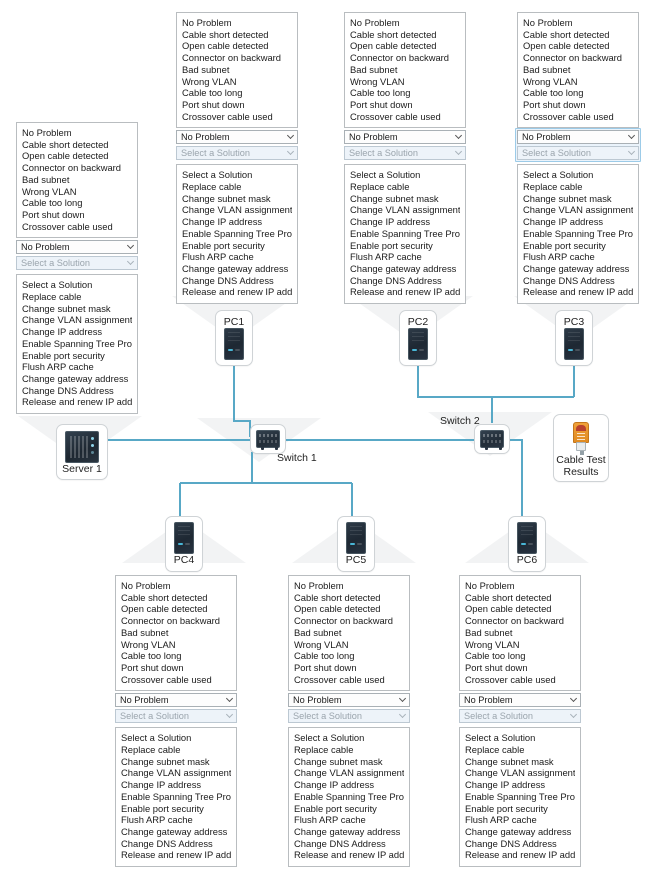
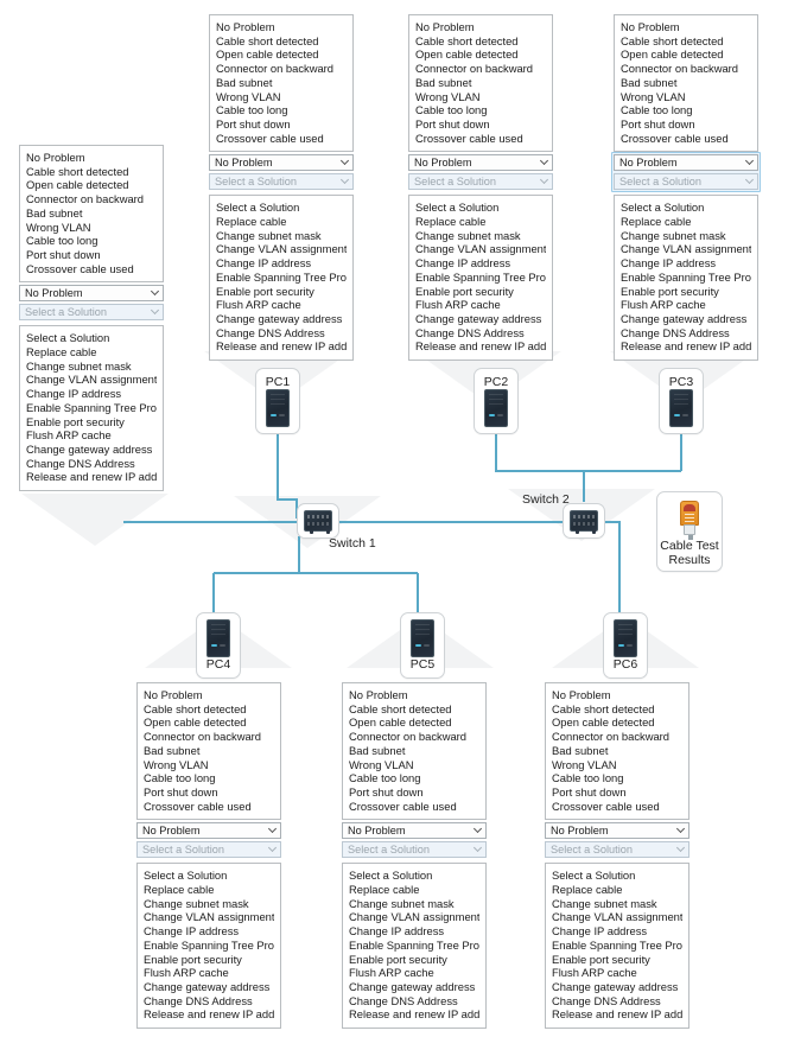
  PC1
  PC2
  PC3
- Server 1
  Switch 1
  Switch 2
  Cable Test
  Results
  PC4
  PC5
  PC6
  No Problem
  Cable short detected
  Open cable detected
  Connector on backward
  Bad subnet
  Wrong VLAN
  Cable too long
  Port shut down
  Crossover cable used
  No Problem
  Select a Solution
  Select a Solution
  Replace cable
  Change subnet mask
  Change VLAN assignment
  Change IP address
  Enable Spanning Tree Pro
  Enable port security
  Flush ARP cache
  Change gateway address
  Change DNS Address
  Release and renew IP add
  No Problem
  Cable short detected
  Open cable detected
  Connector on backward
  Bad subnet
  Wrong VLAN
  Cable too long
  Port shut down
  Crossover cable used
  No Problem
  Select a Solution
  Select a Solution
  Replace cable
  Change subnet mask
  Change VLAN assignment
  Change IP address
  Enable Spanning Tree Pro
  Enable port security
  Flush ARP cache
  Change gateway address
  Change DNS Address
  Release and renew IP add
  No Problem
  Cable short detected
  Open cable detected
  Connector on backward
  Bad subnet
  Wrong VLAN
  Cable too long
  Port shut down
  Crossover cable used
  No Problem
  Select a Solution
  Select a Solution
  Replace cable
  Change subnet mask
  Change VLAN assignment
  Change IP address
  Enable Spanning Tree Pro
  Enable port security
  Flush ARP cache
  Change gateway address
  Change DNS Address
  Release and renew IP add
  No Problem
  Cable short detected
  Open cable detected
  Connector on backward
  Bad subnet
  Wrong VLAN
  Cable too long
  Port shut down
  Crossover cable used
  No Problem
  Select a Solution
  Select a Solution
  Replace cable
  Change subnet mask
  Change VLAN assignment
  Change IP address
  Enable Spanning Tree Pro
  Enable port security
  Flush ARP cache
  Change gateway address
  Change DNS Address
  Release and renew IP add
  No Problem
  Cable short detected
  Open cable detected
  Connector on backward
  Bad subnet
  Wrong VLAN
  Cable too long
  Port shut down
  Crossover cable used
  No Problem
  Select a Solution
  Select a Solution
  Replace cable
  Change subnet mask
  Change VLAN assignment
  Change IP address
  Enable Spanning Tree Pro
  Enable port security
  Flush ARP cache
  Change gateway address
  Change DNS Address
  Release and renew IP add
  No Problem
  Cable short detected
  Open cable detected
  Connector on backward
  Bad subnet
  Wrong VLAN
  Cable too long
  Port shut down
  Crossover cable used
  No Problem
  Select a Solution
  Select a Solution
  Replace cable
  Change subnet mask
  Change VLAN assignment
  Change IP address
  Enable Spanning Tree Pro
  Enable port security
  Flush ARP cache
  Change gateway address
  Change DNS Address
  Release and renew IP add
  No Problem
  Cable short detected
  Open cable detected
  Connector on backward
  Bad subnet
  Wrong VLAN
  Cable too long
  Port shut down
  Crossover cable used
  No Problem
  Select a Solution
  Select a Solution
  Replace cable
  Change subnet mask
  Change VLAN assignment
  Change IP address
  Enable Spanning Tree Pro
  Enable port security
  Flush ARP cache
  Change gateway address
  Change DNS Address
  Release and renew IP add
